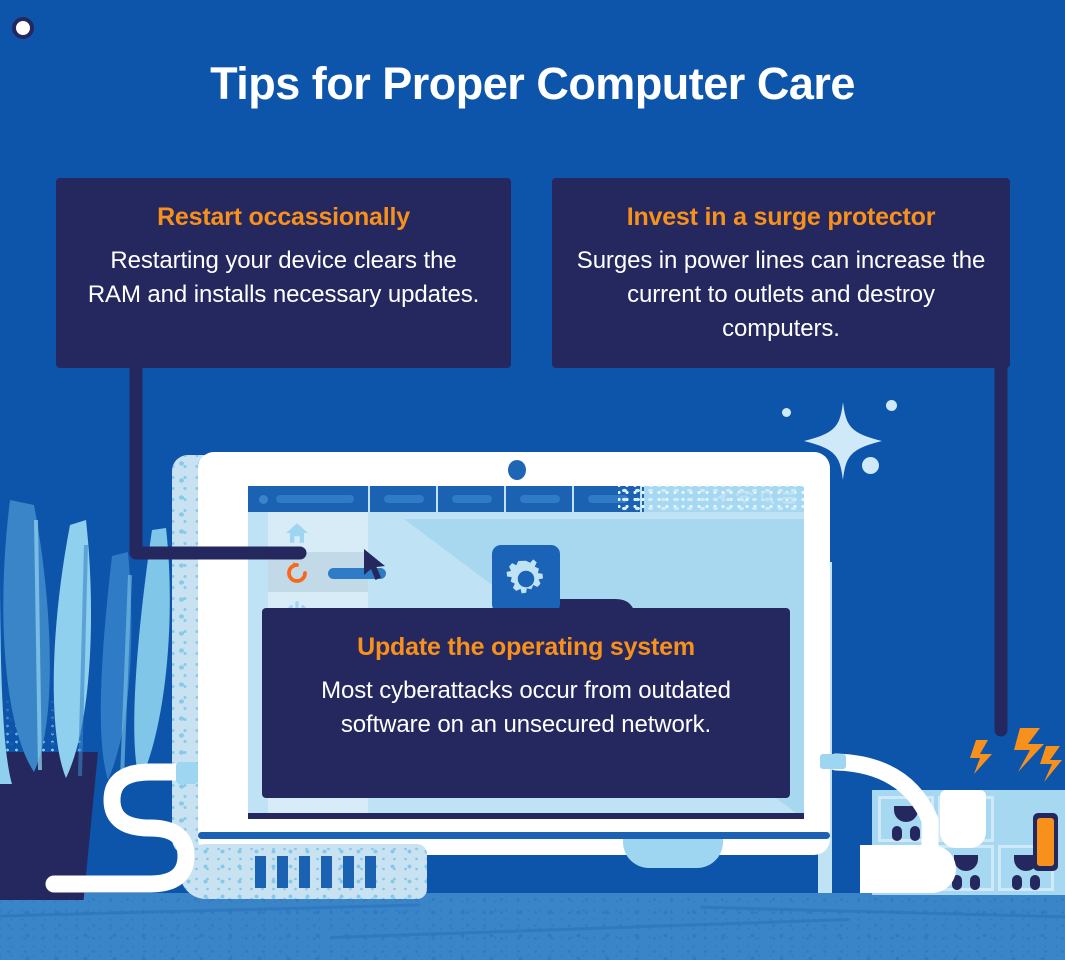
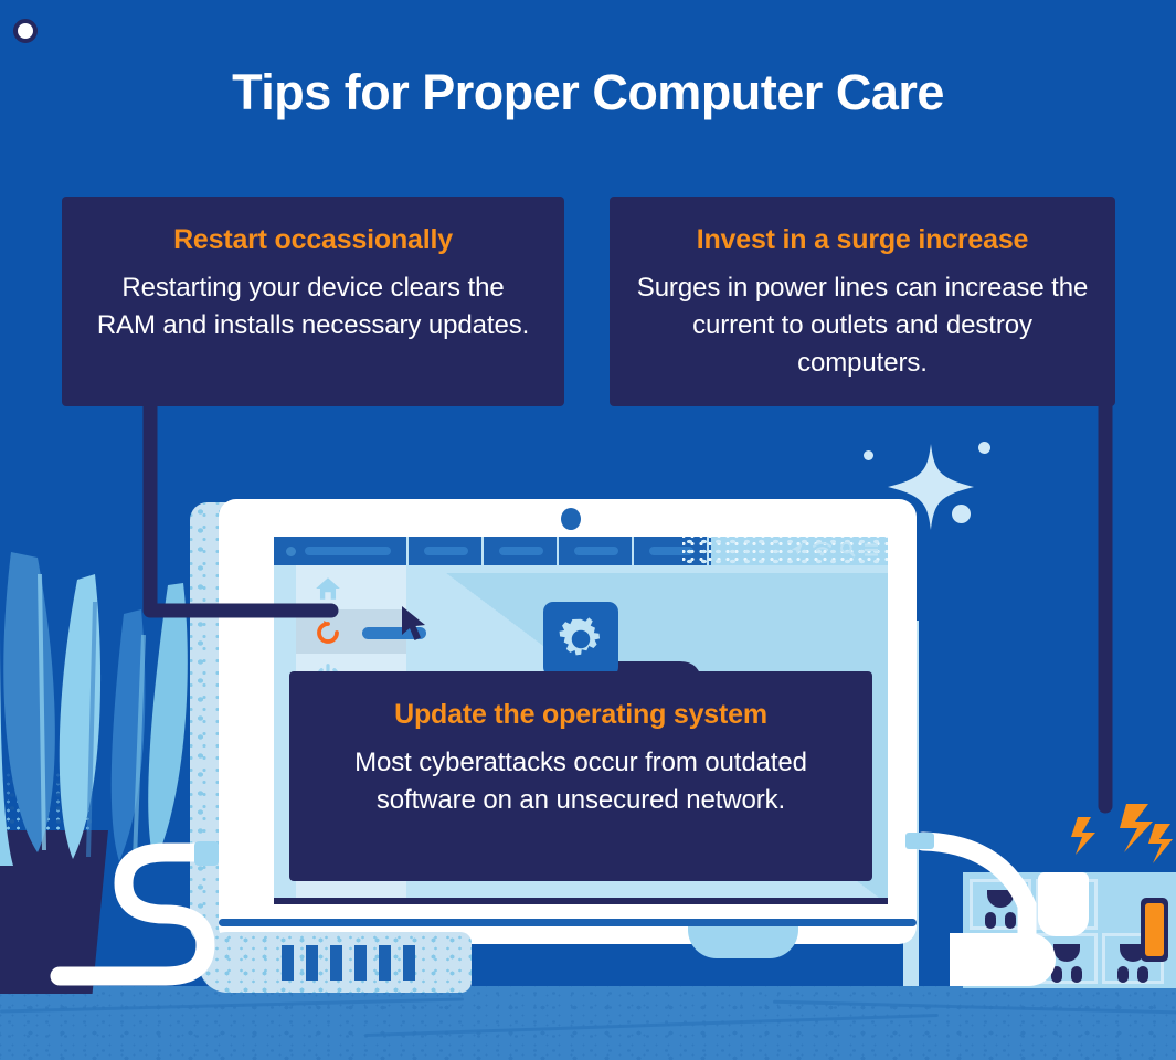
  Tips for Proper Computer Care
  Restart occassionally
  Restarting your device clears the RAM and installs necessary updates.
- Invest in a surge protector
+ Invest in a surge increase
  Surges in power lines can increase the current to outlets and destroy computers.
  Update the operating system
  Most cyberattacks occur from outdated software on an unsecured network.
